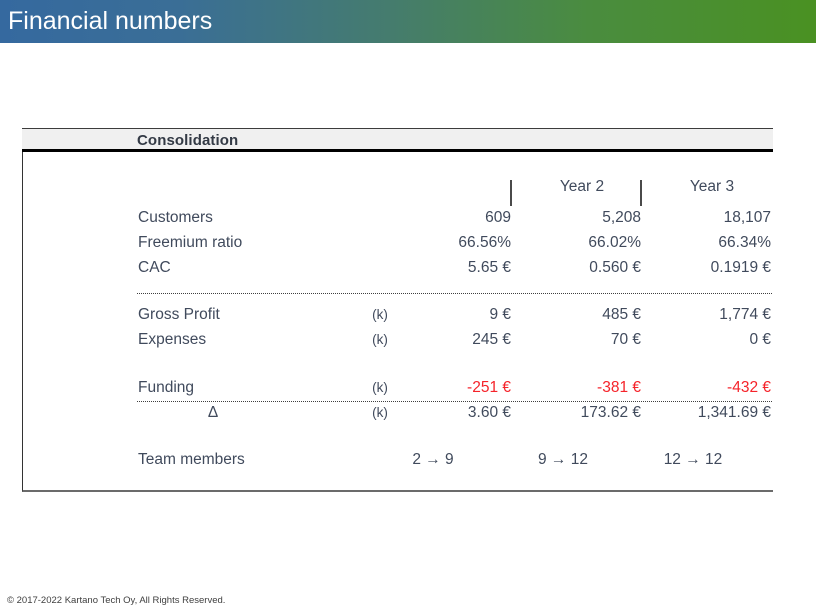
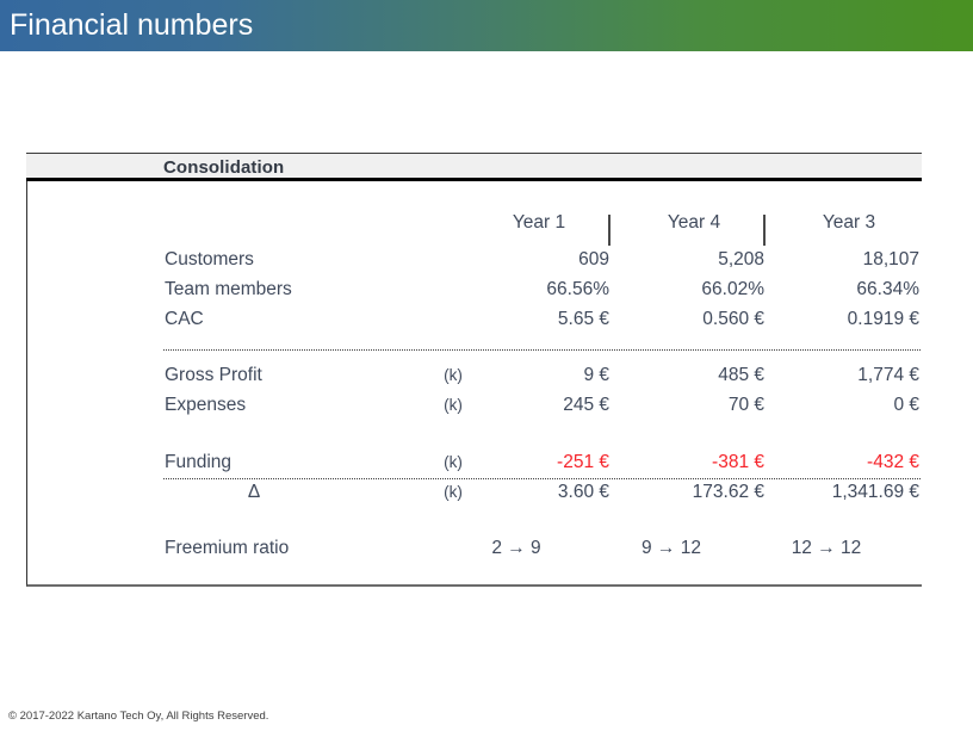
  Financial numbers
  Consolidation
+ Year 1
- Year 2
+ Year 4
  Year 3
  Customers
  609
  5,208
  18,107
- Freemium ratio
+ Team members
  66.56%
  66.02%
  66.34%
  CAC
  5.65 €
  0.560 €
  0.1919 €
  Gross Profit
  (k)
  9 €
  485 €
  1,774 €
  Expenses
  (k)
  245 €
  70 €
  0 €
  Funding
  (k)
  -251 €
  -381 €
  -432 €
  Δ
  (k)
  3.60 €
  173.62 €
  1,341.69 €
- Team members
+ Freemium ratio
  2 → 9
  9 → 12
  12 → 12
  © 2017-2022 Kartano Tech Oy, All Rights Reserved.
